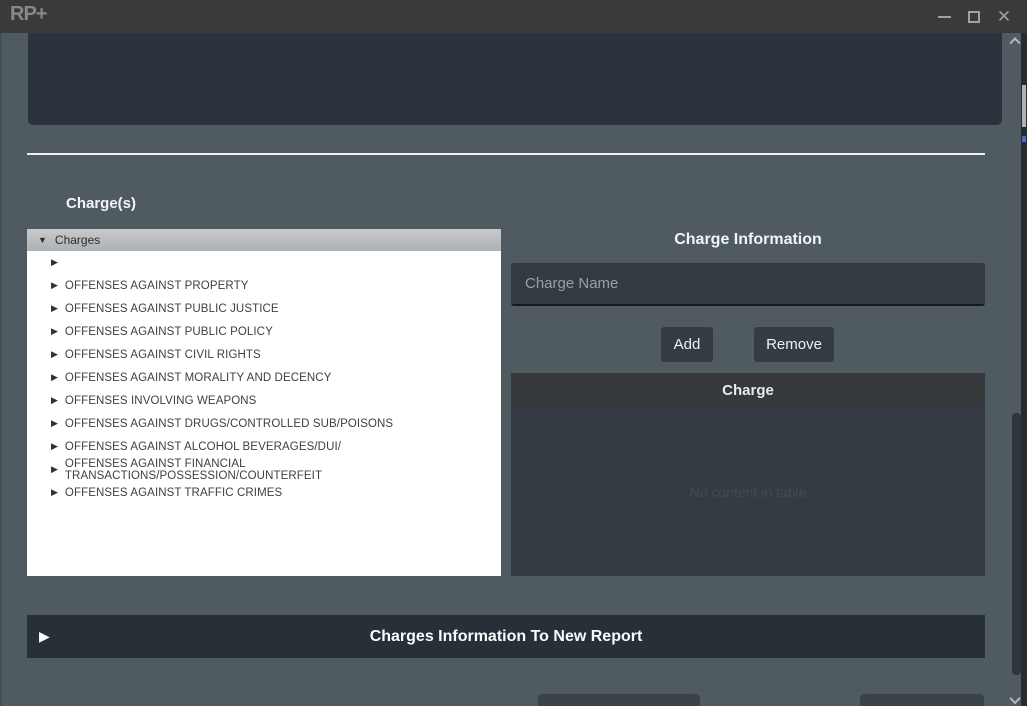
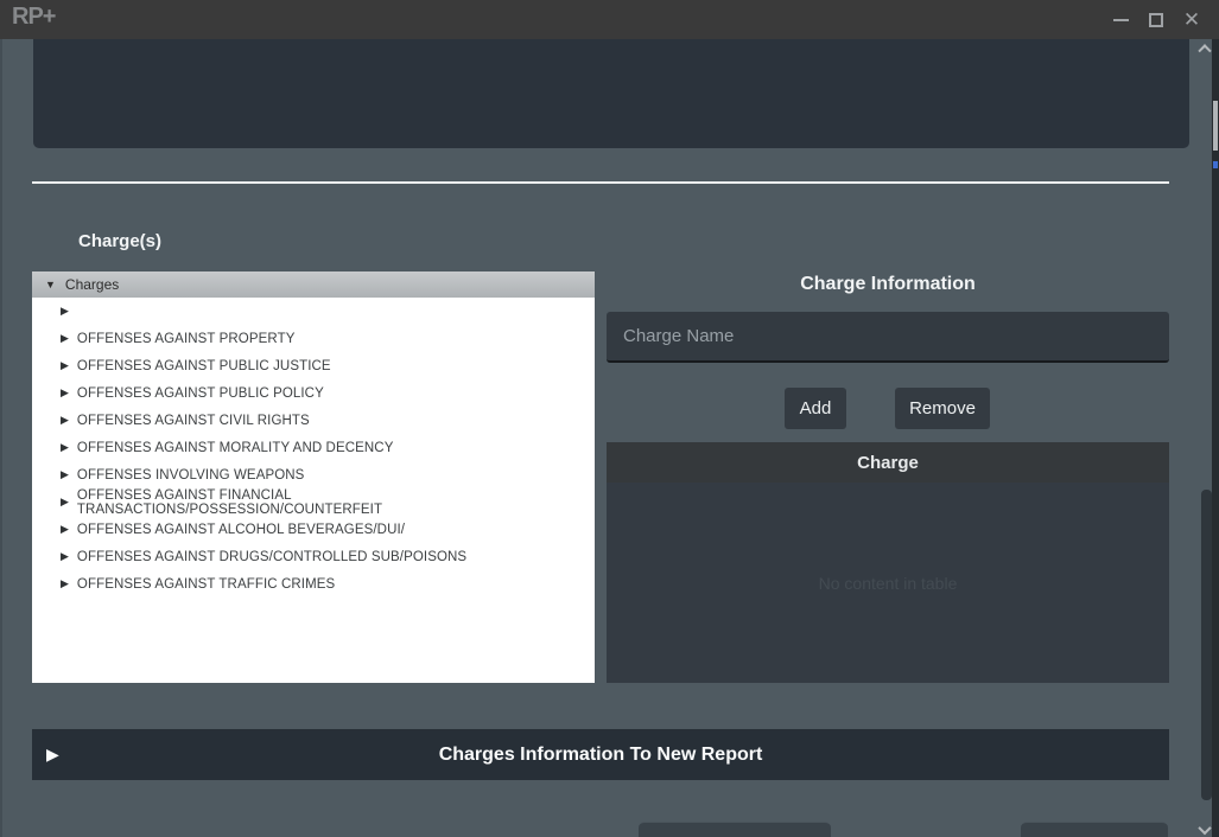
  RP+
  ✕
  Charge(s)
  ▼
  Charges
  ▶
  ▶
  OFFENSES AGAINST PROPERTY
  ▶
  OFFENSES AGAINST PUBLIC JUSTICE
  ▶
  OFFENSES AGAINST PUBLIC POLICY
  ▶
  OFFENSES AGAINST CIVIL RIGHTS
  ▶
  OFFENSES AGAINST MORALITY AND DECENCY
  ▶
  OFFENSES INVOLVING WEAPONS
  ▶
- OFFENSES AGAINST DRUGS/CONTROLLED SUB/POISONS
+ OFFENSES AGAINST FINANCIAL TRANSACTIONS/POSSESSION/COUNTERFEIT
  ▶
  OFFENSES AGAINST ALCOHOL BEVERAGES/DUI/
  ▶
- OFFENSES AGAINST FINANCIAL TRANSACTIONS/POSSESSION/COUNTERFEIT
+ OFFENSES AGAINST DRUGS/CONTROLLED SUB/POISONS
  ▶
  OFFENSES AGAINST TRAFFIC CRIMES
  Charge Information
  Charge Name
  Add
  Remove
  Charge
  ▶
  Charges Information To New Report
